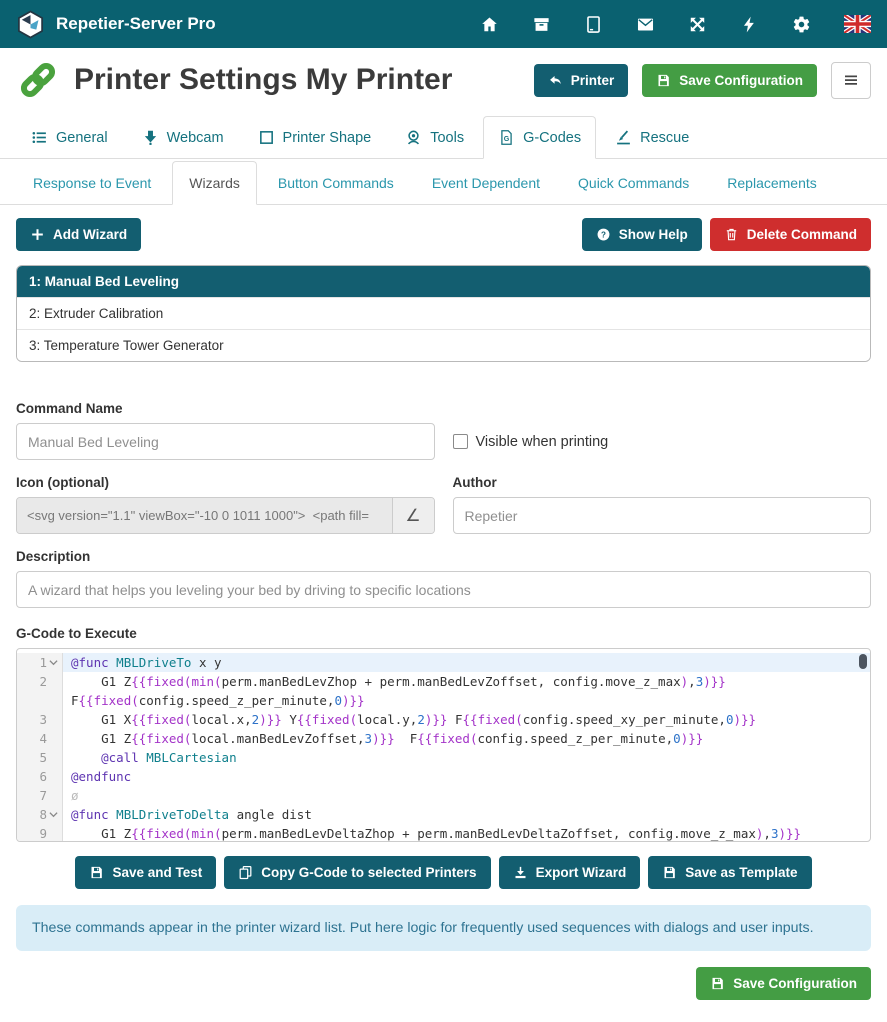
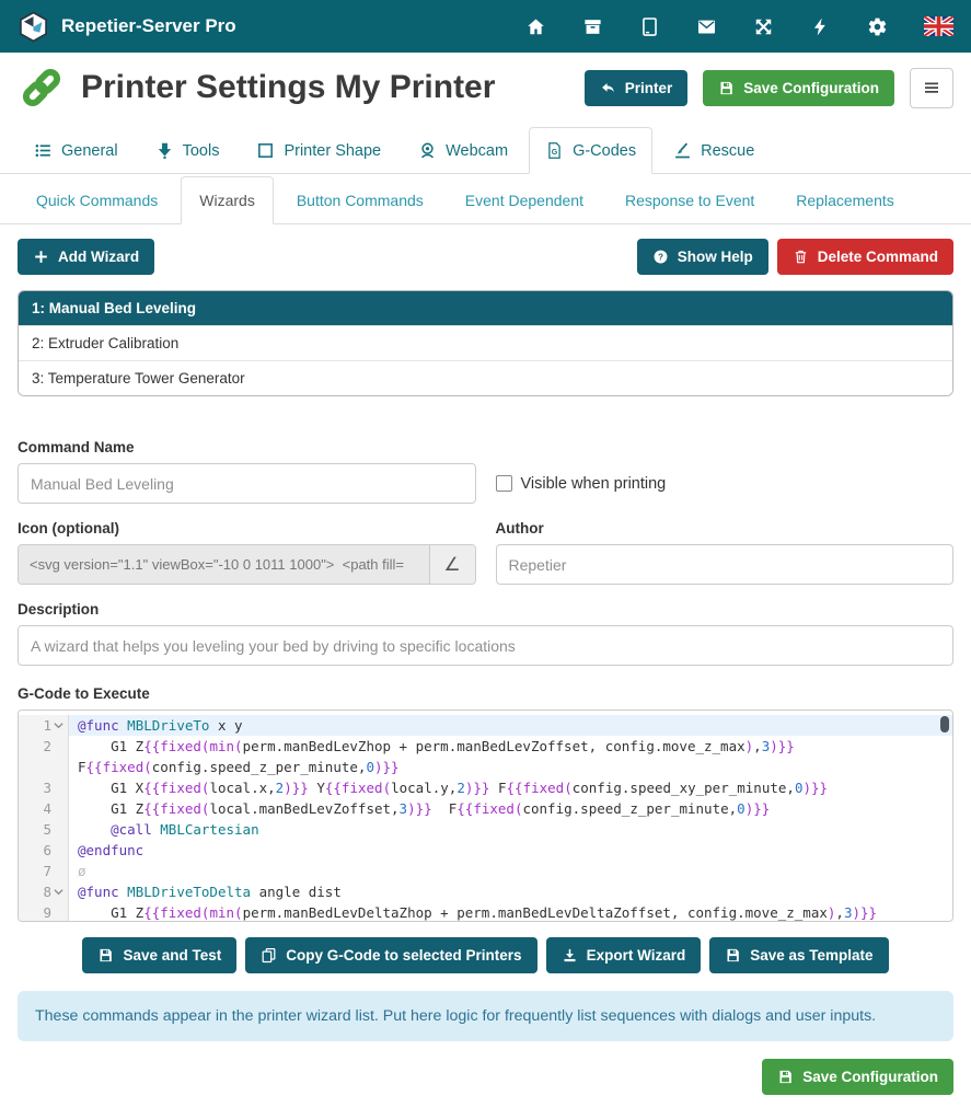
  Repetier-Server Pro
  Printer Settings My Printer
  Printer
  Save Configuration
  General
- Webcam
+ Tools
  Printer Shape
- Tools
+ Webcam
  G
  G-Codes
  Rescue
- Response to Event
+ Quick Commands
  Wizards
  Button Commands
  Event Dependent
- Quick Commands
+ Response to Event
  Replacements
  Add Wizard
  ?
  Show Help
  Delete Command
  1: Manual Bed Leveling
  2: Extruder Calibration
  3: Temperature Tower Generator
  Command Name
  Manual Bed Leveling
  Visible when printing
  Icon (optional)
  Author
  <svg version="1.1" viewBox="-10 0 1011 1000"> <path fill=
  ∠
  Repetier
  Description
  A wizard that helps you leveling your bed by driving to specific locations
  G-Code to Execute
  1
  @func MBLDriveTo x y
  2
  G1 Z{{fixed(min(perm.manBedLevZhop + perm.manBedLevZoffset, config.move_z_max),3)}} F{{fixed(config.speed_z_per_minute,0)}}
  3
  G1 X{{fixed(local.x,2)}} Y{{fixed(local.y,2)}} F{{fixed(config.speed_xy_per_minute,0)}}
  4
  G1 Z{{fixed(local.manBedLevZoffset,3)}} F{{fixed(config.speed_z_per_minute,0)}}
  5
  @call MBLCartesian
  6
  @endfunc
  7
  ø
  8
  @func MBLDriveToDelta angle dist
  9
  G1 Z{{fixed(min(perm.manBedLevDeltaZhop + perm.manBedLevDeltaZoffset, config.move_z_max),3)}}
  Save and Test
  Copy G-Code to selected Printers
  Export Wizard
  Save as Template
- These commands appear in the printer wizard list. Put here logic for frequently used sequences with dialogs and user inputs.
+ These commands appear in the printer wizard list. Put here logic for frequently list sequences with dialogs and user inputs.
  Save Configuration
